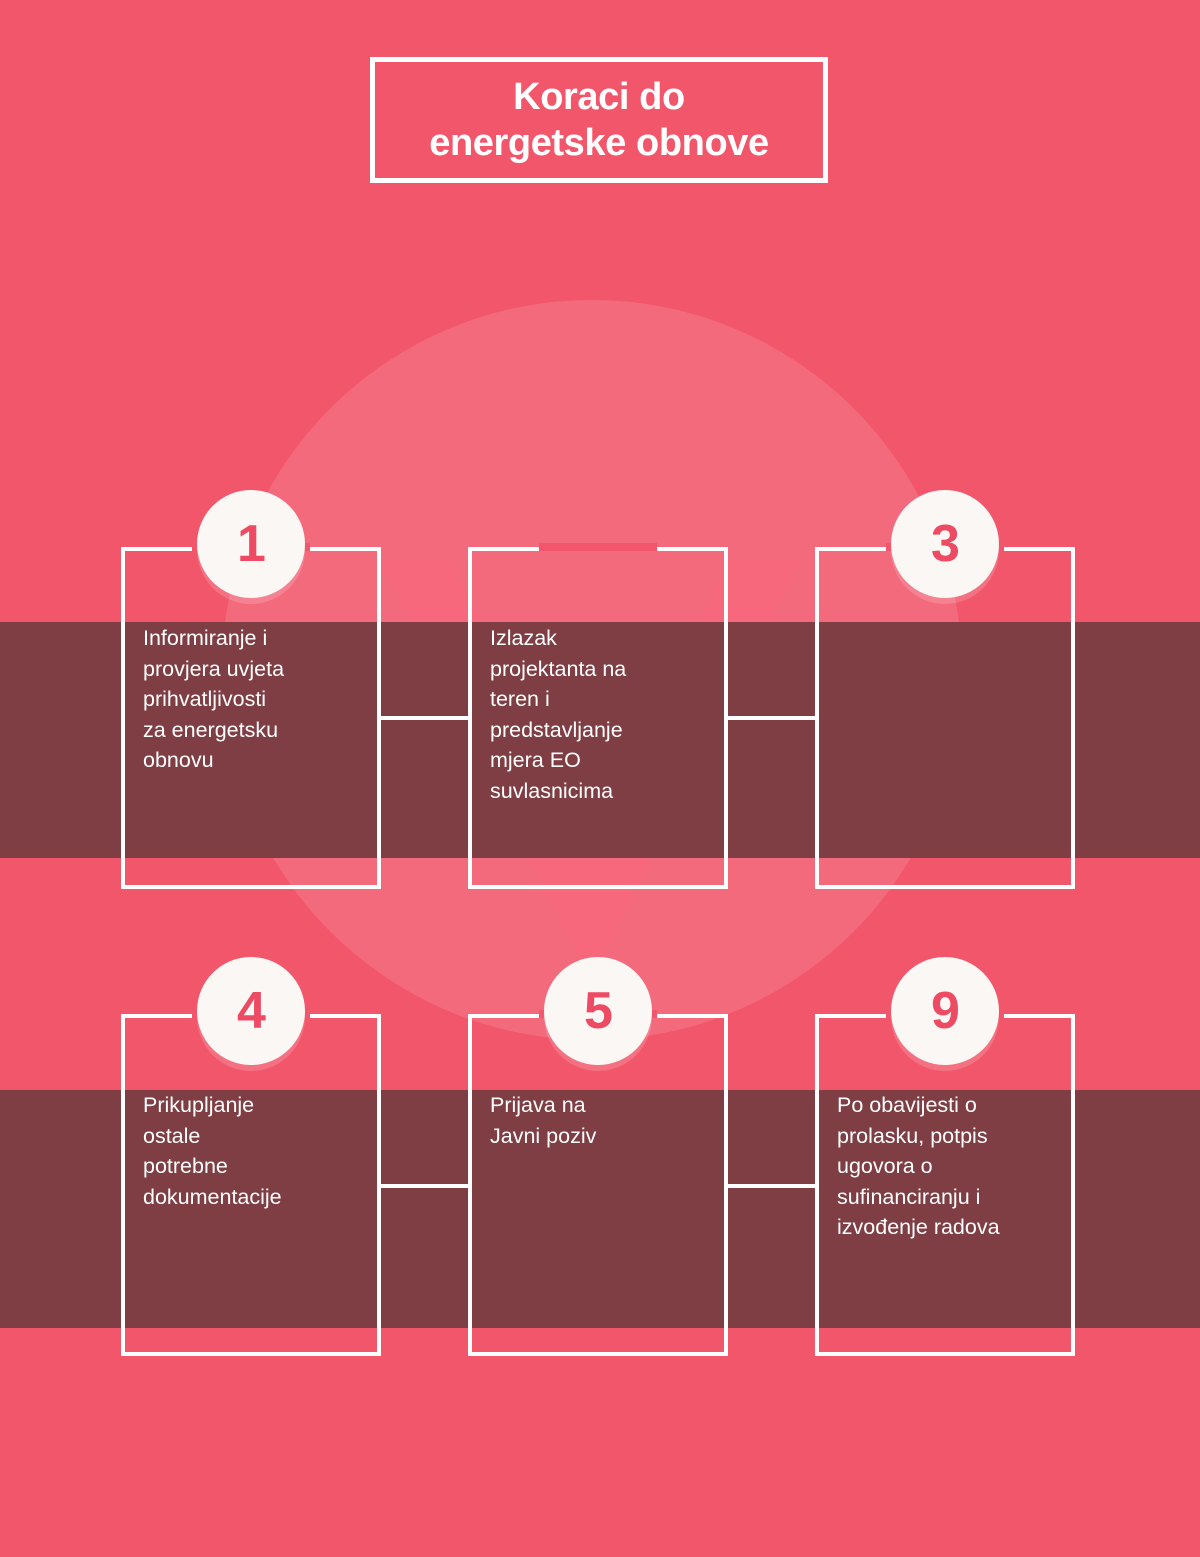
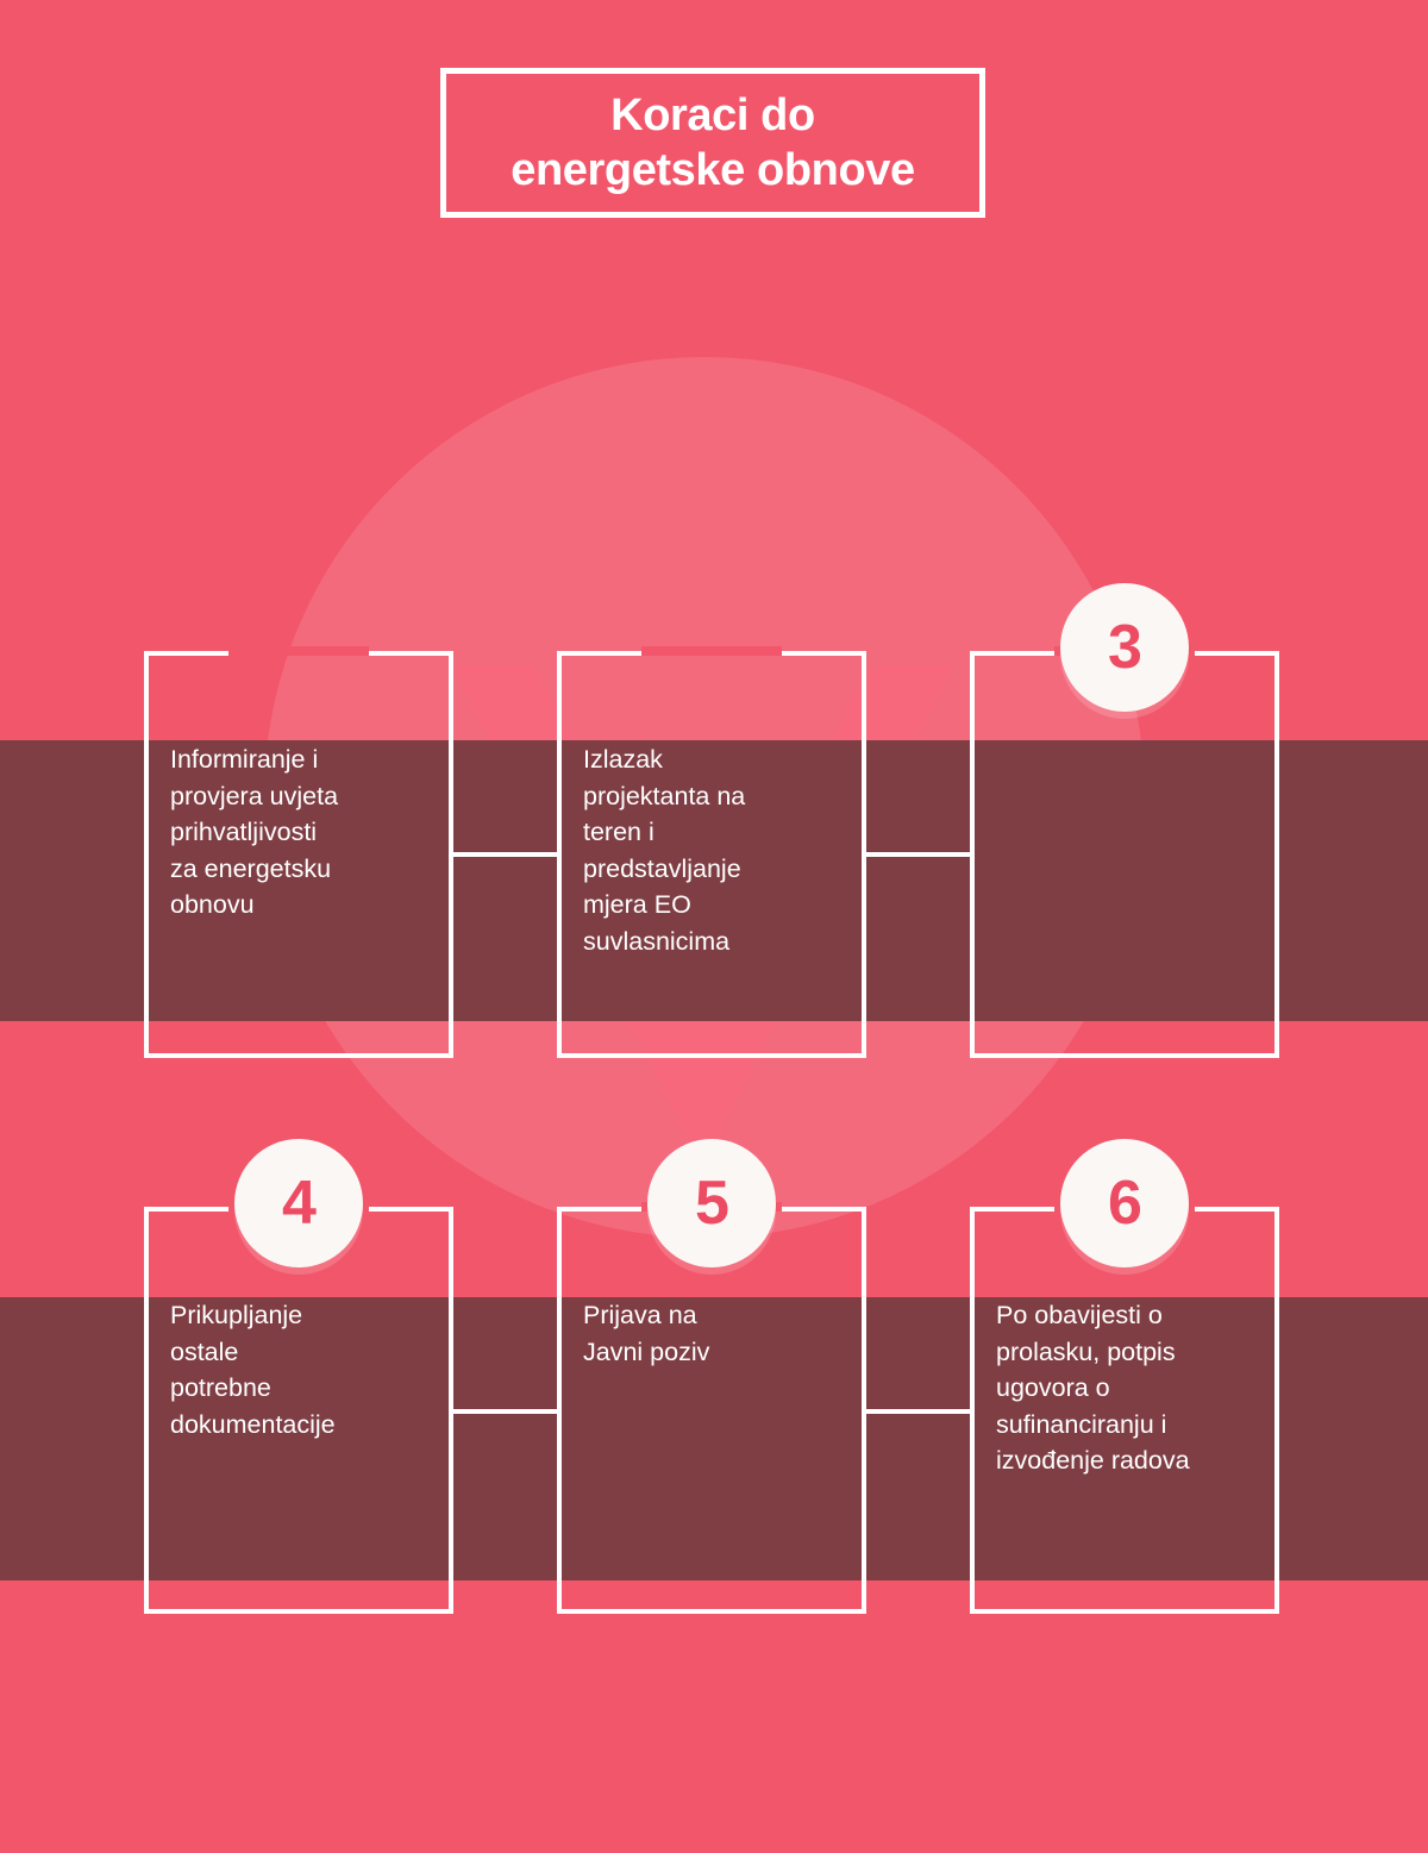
  Koraci do
  energetske obnove
- 1
  Informiranje i
  provjera uvjeta
  prihvatljivosti
  za energetsku
  obnovu
  Izlazak
  projektanta na
  teren i
  predstavljanje
  mjera EO
  suvlasnicima
  3
  4
  Prikupljanje
  ostale
  potrebne
  dokumentacije
  5
  Prijava na
  Javni poziv
- 9
+ 6
  Po obavijesti o
  prolasku, potpis
  ugovora o
  sufinanciranju i
  izvođenje radova
